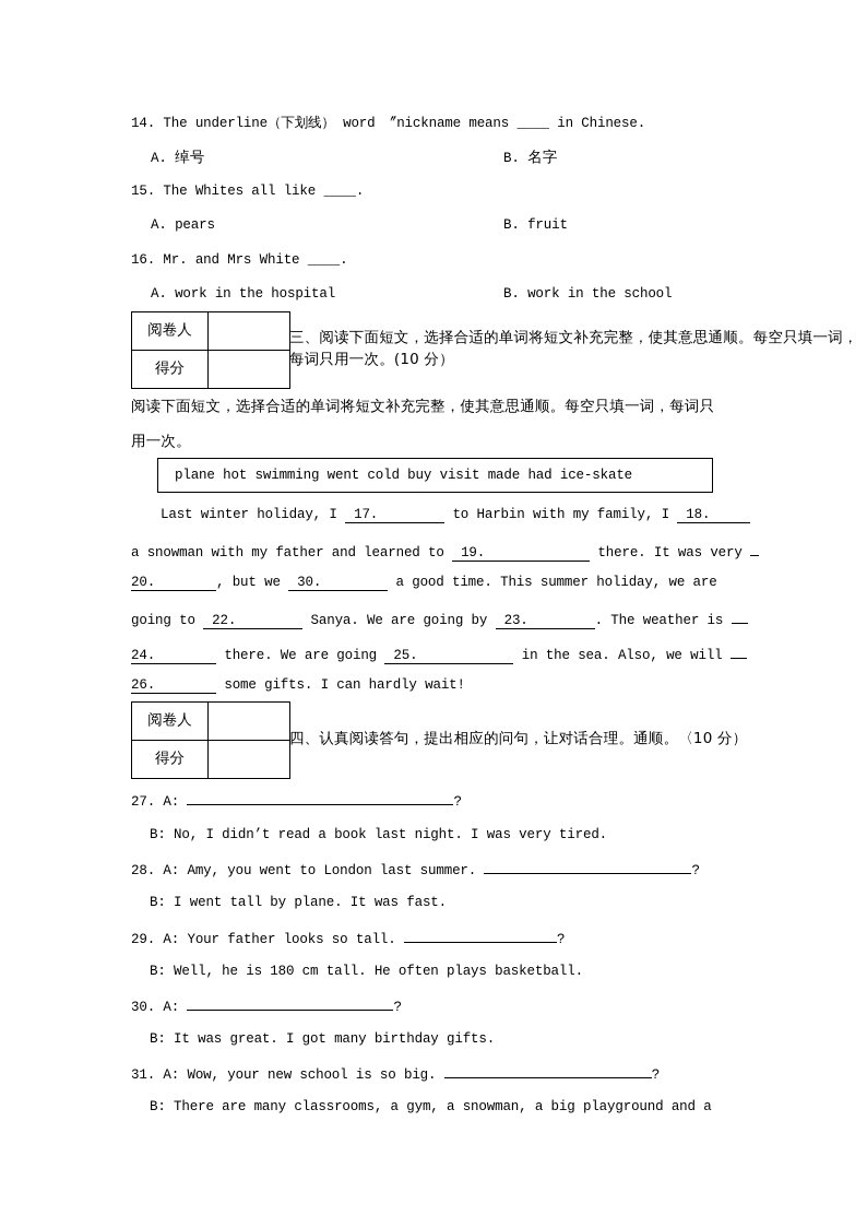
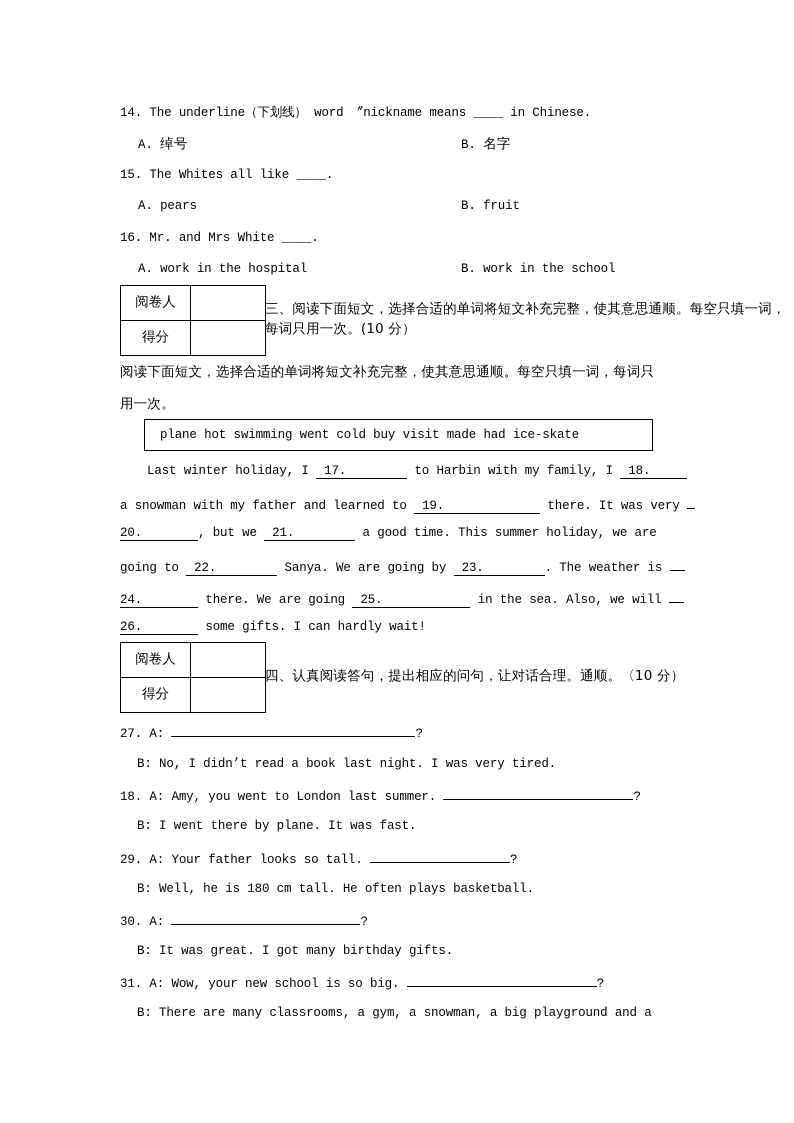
  14. The underline（下划线） word 〞nickname means ____ in Chinese.
  A. 绰号
  B. 名字
  15. The Whites all like ____.
  A. pears
  B. fruit
  16. Mr. and Mrs White ____.
  A. work in the hospital
  B. work in the school
  阅卷人
  得分
  三、阅读下面短文，选择合适的单词将短文补充完整，使其意思通顺。每空只填一词，
  每词只用一次。(10 分）
  阅读下面短文，选择合适的单词将短文补充完整，使其意思通顺。每空只填一词，每词只
  用一次。
  plane hot swimming went cold buy visit made had ice-skate
  Last winter holiday, I 17. to Harbin with my family, I 18.
  a snowman with my father and learned to 19. there. It was very
- 20. , but we 30. a good time. This summer holiday, we are
+ 20. , but we 21. a good time. This summer holiday, we are
  going to 22. Sanya. We are going by 23. . The weather is
  24. there. We are going 25. in the sea. Also, we will
  26. some gifts. I can hardly wait!
  阅卷人
  得分
  四、认真阅读答句，提出相应的问句，让对话合理。通顺。〈10 分）
  27. A: ?
  B: No, I didn’t read a book last night. I was very tired.
- 28. A: Amy, you went to London last summer. ?
+ 18. A: Amy, you went to London last summer. ?
- B: I went tall by plane. It was fast.
+ B: I went there by plane. It was fast.
  29. A: Your father looks so tall. ?
  B: Well, he is 180 cm tall. He often plays basketball.
  30. A: ?
  B: It was great. I got many birthday gifts.
  31. A: Wow, your new school is so big. ?
  B: There are many classrooms, a gym, a snowman, a big playground and a
